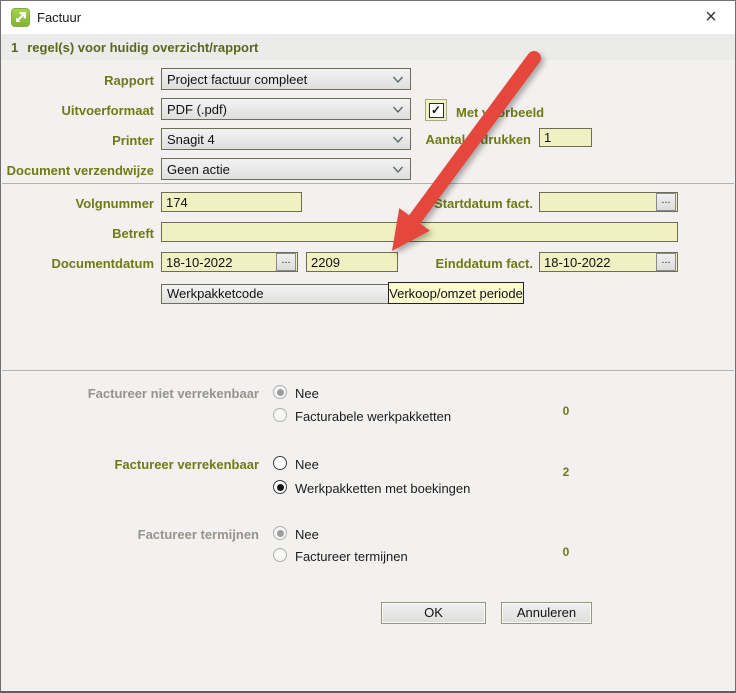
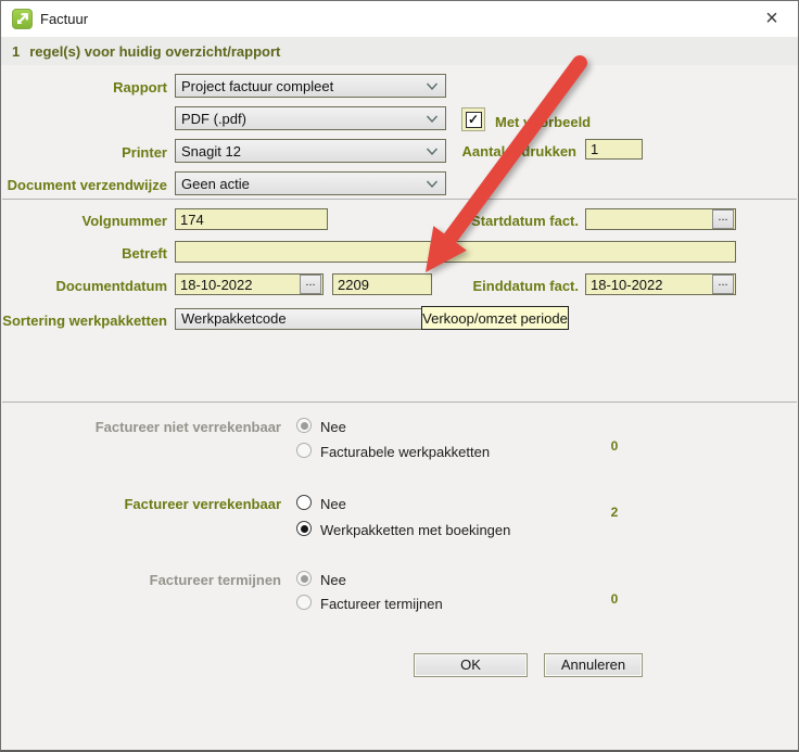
  Factuur
  ×
  1
  regel(s) voor huidig overzicht/rapport
  Rapport
  Project factuur compleet
- Uitvoerformaat
  PDF (.pdf)
  ✓
  Metrbeeld
  Printer
- Snagit 4
+ Snagit 12
  Aantaldrukken
  1
  Document verzendwijze
  Geen actie
  Volgnummer
  174
  Startdatum fact.
  ...
  Betreft
  Documentdatum
  18-10-2022
  ...
  2209
  Einddatum fact.
  18-10-2022
  ...
+ Sortering werkpakketten
  Werkpakketcode
  Verkoop/omzet periode
  Factureer niet verrekenbaar
  Nee
  Facturabele werkpakketten
  0
  Factureer verrekenbaar
  Nee
  Werkpakketten met boekingen
  2
  Factureer termijnen
  Nee
  Factureer termijnen
  0
  OK
  Annuleren
